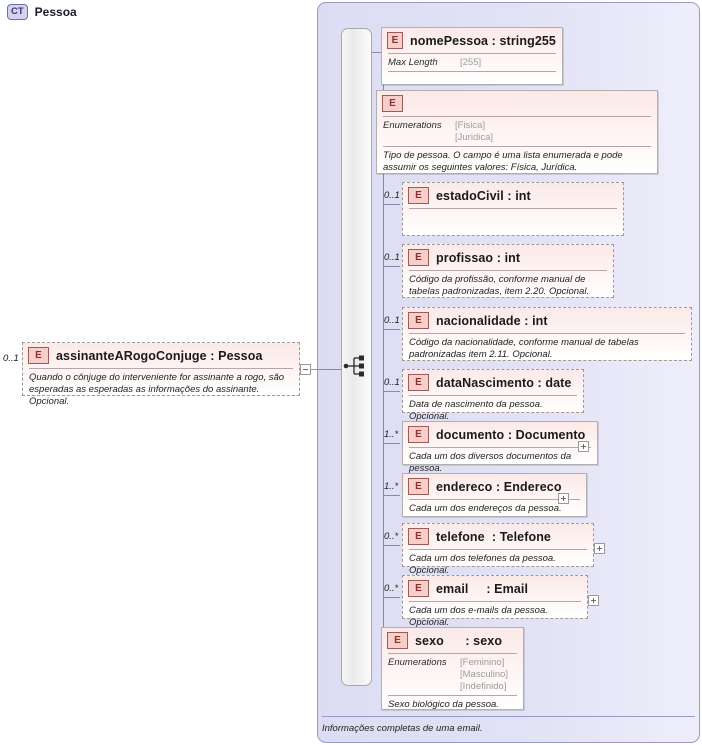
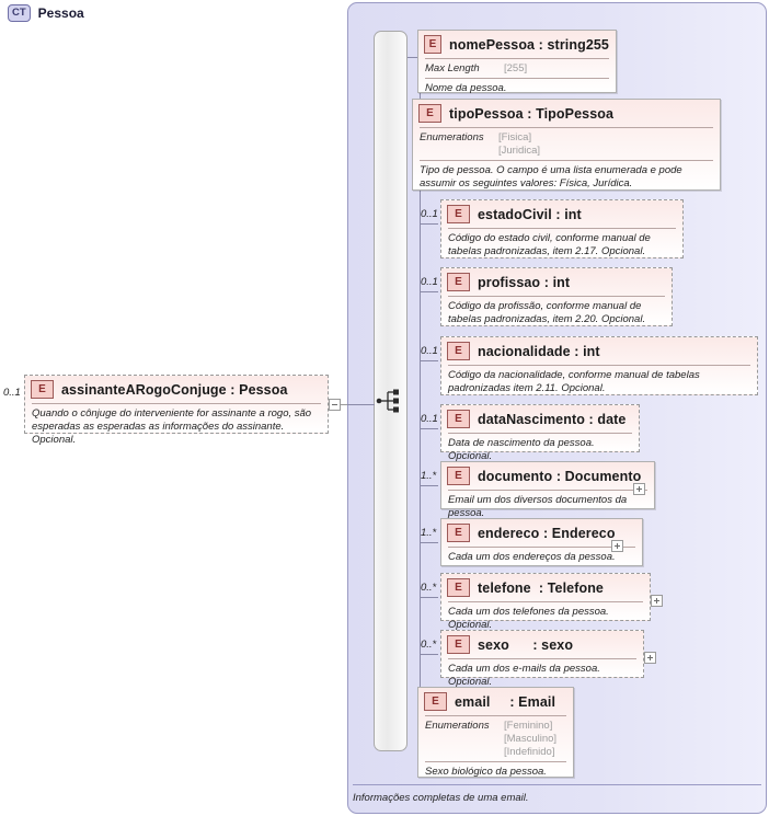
  0..1
  E
  assinanteARogoConjuge : Pessoa
  Quando o cônjuge do interveniente for assinante a rogo, são esperadas as esperadas as informações do assinante. Opcional.
  CT
  Pessoa
  Informações completas de uma email.
  E
  nomePessoa : string255
  Max Length
  [255]
+ Nome da pessoa.
  E
+ tipoPessoa : TipoPessoa
  Enumerations
  [Fisica]
  [Juridica]
  Tipo de pessoa. O campo é uma lista enumerada e pode assumir os seguintes valores: Física, Jurídica.
  0..1
  E
  estadoCivil : int
+ Código do estado civil, conforme manual de tabelas padronizadas, item 2.17. Opcional.
  0..1
  E
  profissao : int
  Código da profissão, conforme manual de tabelas padronizadas, item 2.20. Opcional.
  0..1
  E
  nacionalidade : int
  Código da nacionalidade, conforme manual de tabelas padronizadas item 2.11. Opcional.
  0..1
  E
  dataNascimento : date
  Data de nascimento da pessoa. Opcional.
  1..*
  E
  documento : Documento
- Cada um dos diversos documentos da pessoa.
+ Email um dos diversos documentos da pessoa.
  1..*
  E
  endereco : Endereco
  Cada um dos endereços da pessoa.
  0..*
  E
  telefone : Telefone
  Cada um dos telefones da pessoa. Opcional.
  0..*
  E
- email : Email
+ sexo : sexo
  Cada um dos e-mails da pessoa. Opcional.
  E
- sexo : sexo
+ email : Email
  Enumerations
  [Feminino]
  [Masculino]
  [Indefinido]
  Sexo biológico da pessoa.
